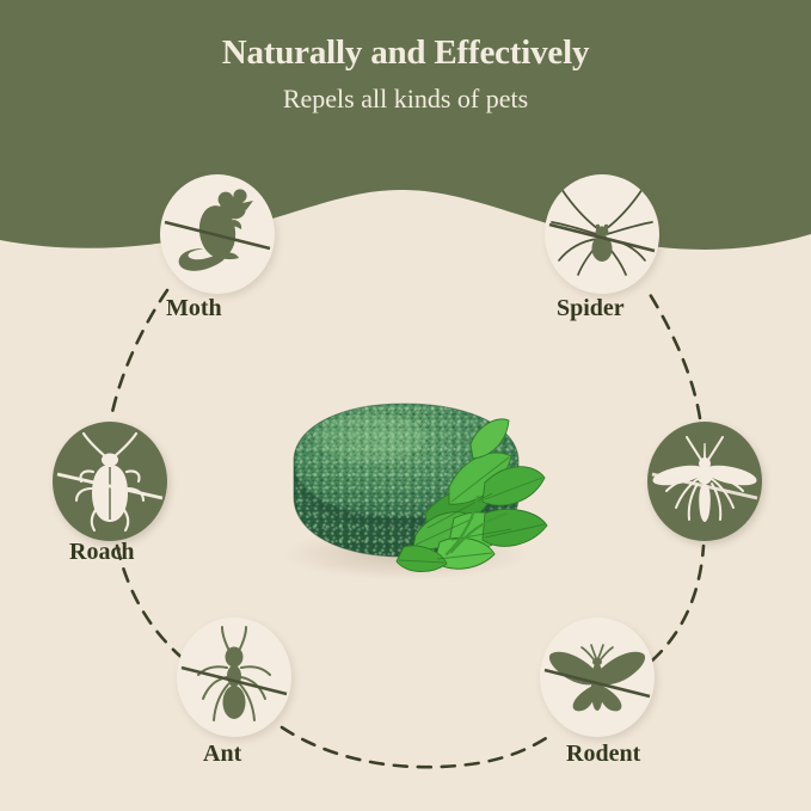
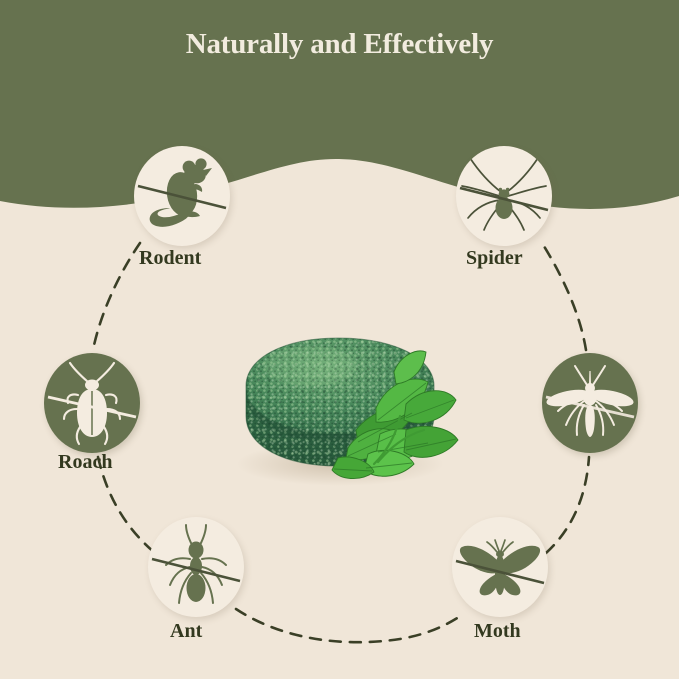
  Naturally and Effectively
- Repels all kinds of pets
- Moth
+ Rodent
  Spider
  Roach
  Ant
- Rodent
+ Moth
